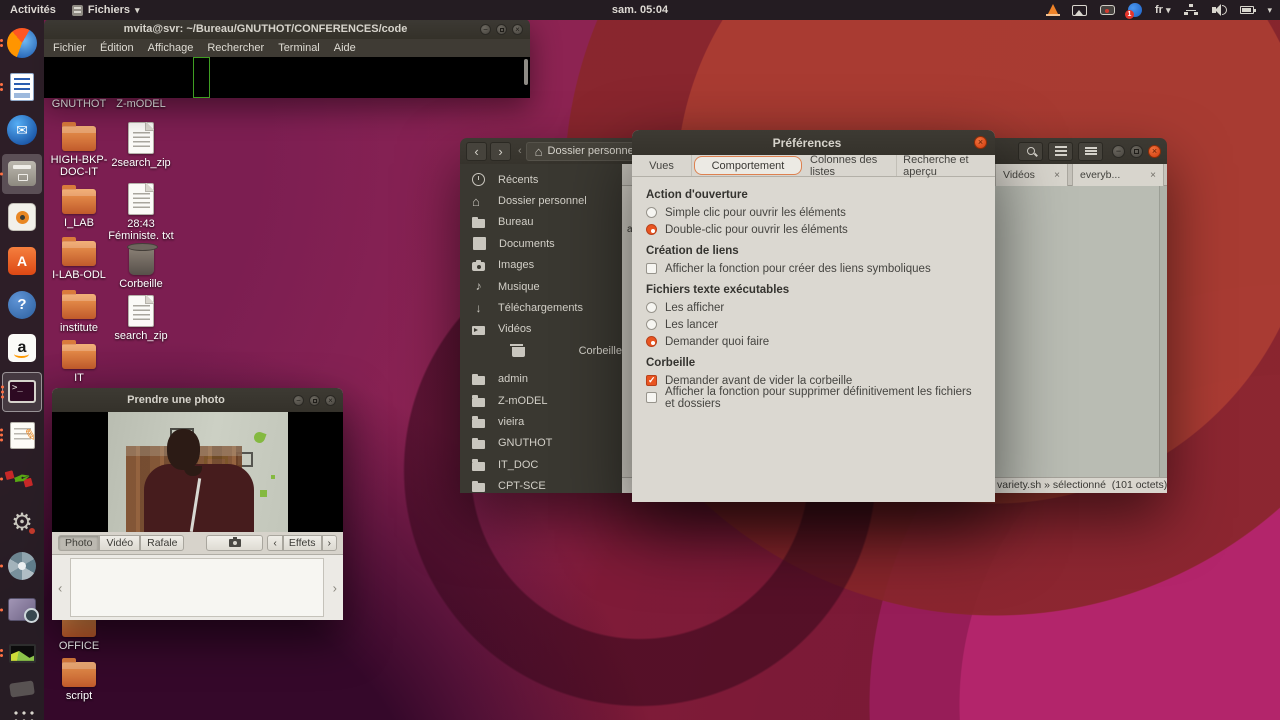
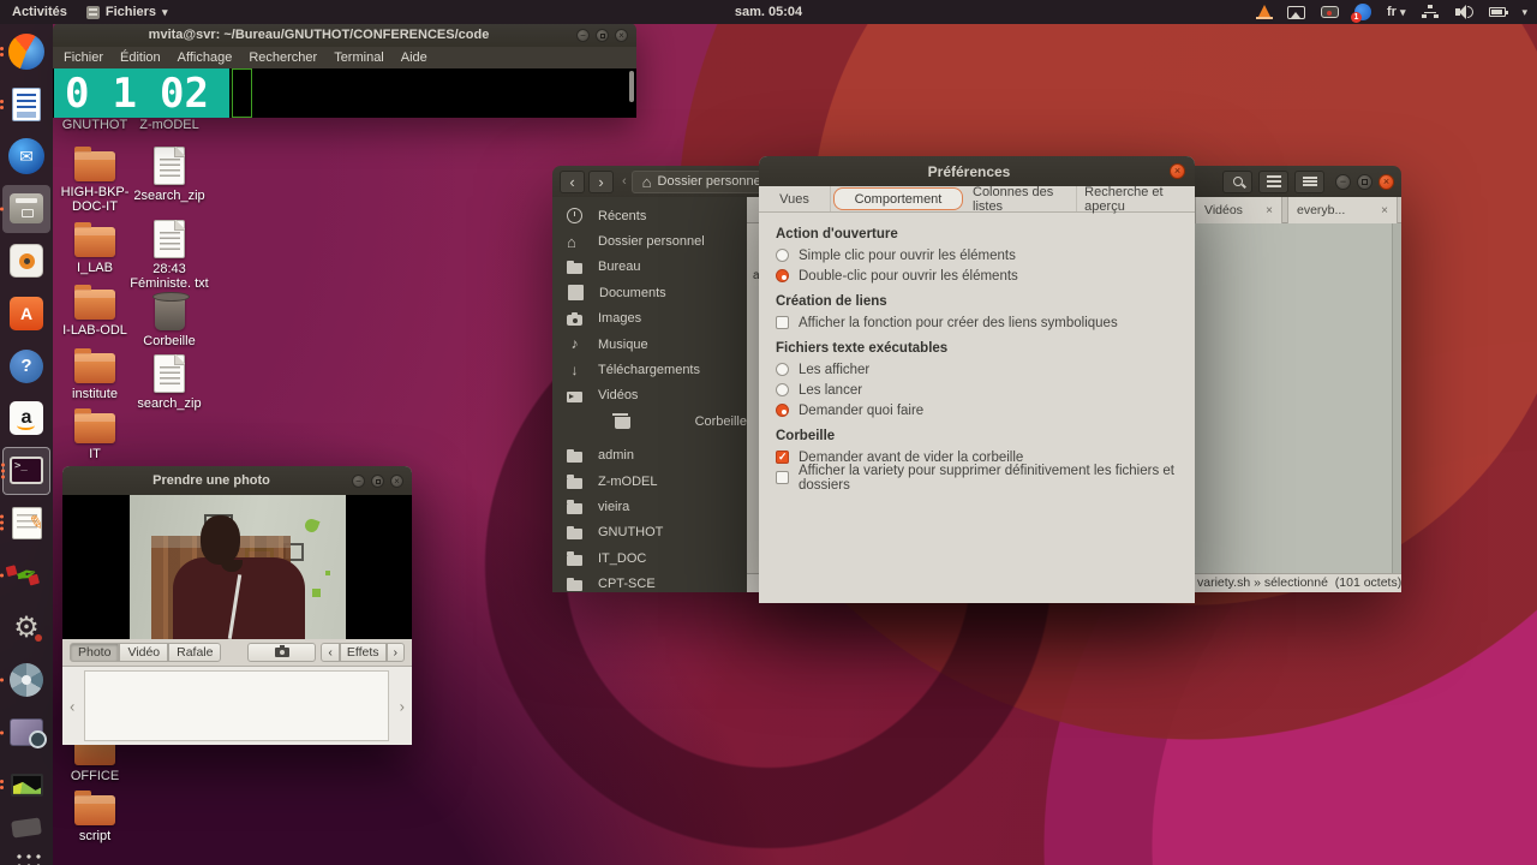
  GNUTHOT
  Z-mODEL
  HIGH-BKP-DOC-IT
  2search_zip
  I_LAB
  28:43 Féministe. txt
  I-LAB-ODL
  Corbeille
  institute
  search_zip
  IT
  OFFICE
  script
  mvita@svr: ~/Bureau/GNUTHOT/CONFERENCES/code
  −
  ×
  Fichier
  Édition
  Affichage
  Rechercher
  Terminal
  Aide
+ 0
+ 1
+ 02
  Prendre une photo
  −
  ×
  Photo
  Vidéo
  Rafale
  ‹
  Effets
  ›
  ‹
  ›
  ‹
  ›
  ‹
  ⌂
  Dossier personne
  −
  ×
  Récents
  ⌂
  Dossier personnel
  Bureau
  Documents
  Images
  ♪
  Musique
  ↓
  Téléchargements
  Vidéos
  Corbeille
  admin
  Z-mODEL
  vieira
  GNUTHOT
  IT_DOC
  CPT-SCE
  Vidéos
  ×
  everyb...
  ×
  variety.sh » sélectionné (101 octets)
  Préférences
  ×
  Vues
  Comportement
  Colonnes des listes
  Recherche et aperçu
  Action d'ouverture
  Simple clic pour ouvrir les éléments
  Double-clic pour ouvrir les éléments
  Création de liens
  Afficher la fonction pour créer des liens symboliques
  Fichiers texte exécutables
  Les afficher
  Les lancer
  Demander quoi faire
  Corbeille
  Demander avant de vider la corbeille
- Afficher la fonction pour supprimer définitivement les fichiers et dossiers
+ Afficher la variety pour supprimer définitivement les fichiers et dossiers
  ✉
  A
  ?
  a
  >_
  ⚙
  Activités
  Fichiers
  ▾
  sam. 05:04
  fr
  ▾
  ▾
